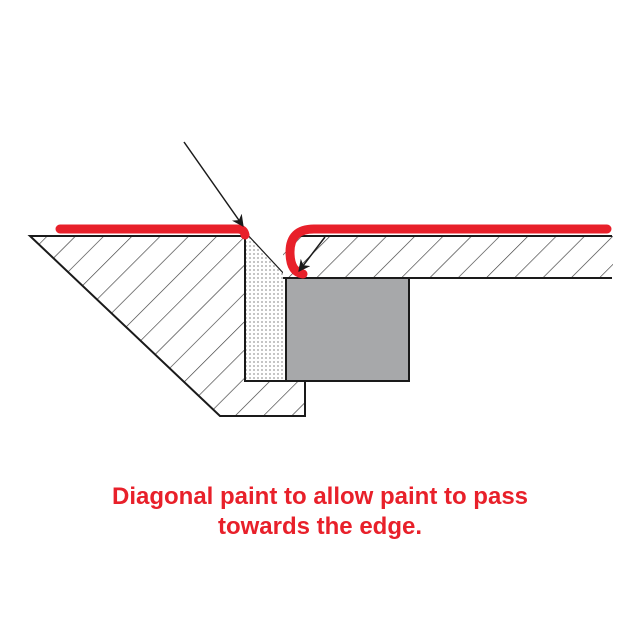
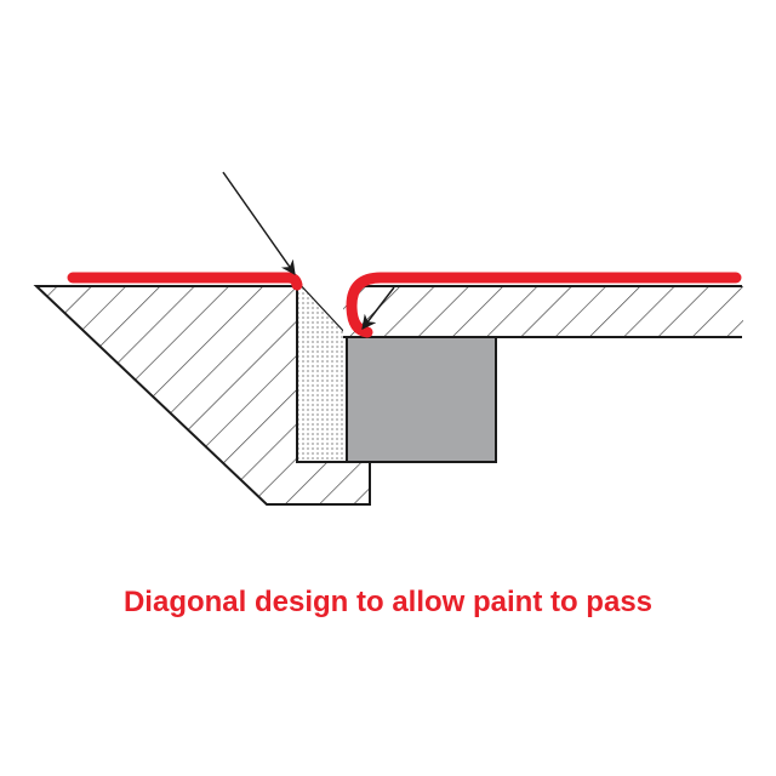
- Diagonal paint to allow paint to pass
+ Diagonal design to allow paint to pass
- towards the edge.
